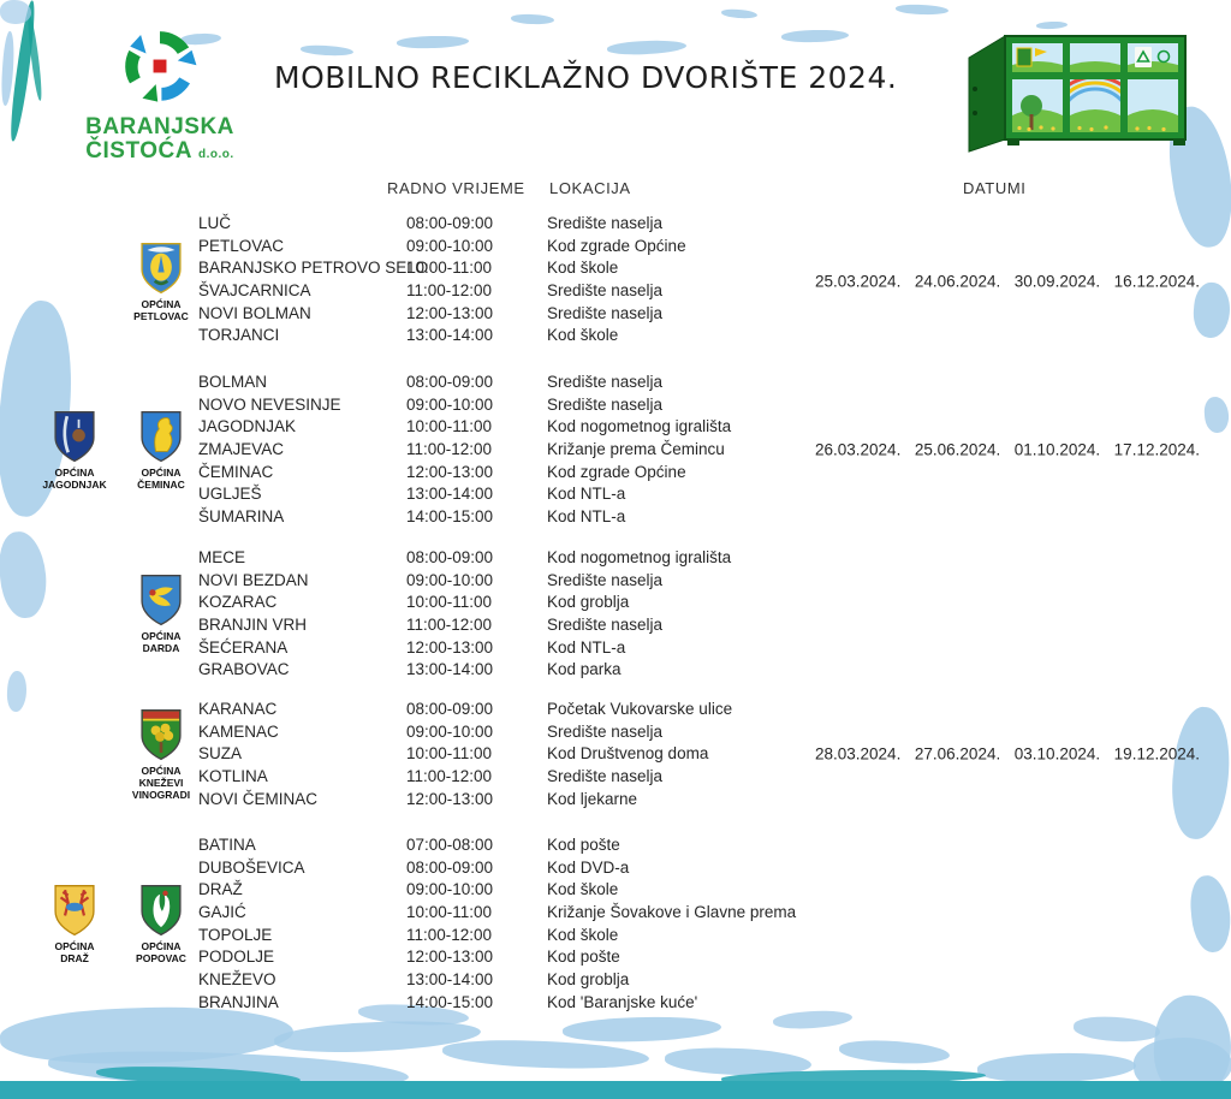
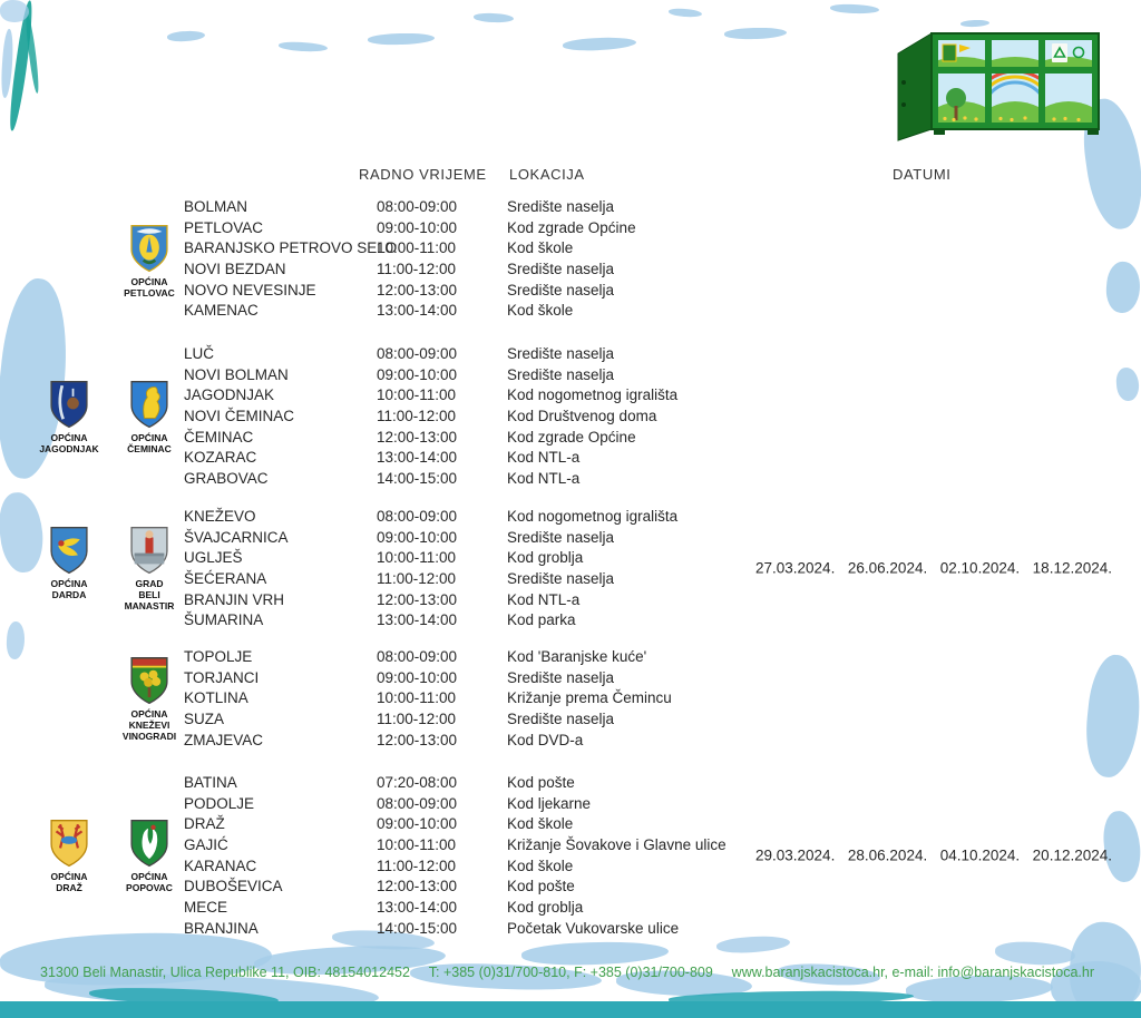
- BARANJSKA
- ČISTOĆA d.o.o.
- MOBILNO RECIKLAŽNO DVORIŠTE 2024.
  RADNO VRIJEME
  LOKACIJA
  DATUMI
  OPĆINA
  PETLOVAC
- LUČ
+ BOLMAN
  08:00-09:00
  Središte naselja
  PETLOVAC
  09:00-10:00
  Kod zgrade Općine
  BARANJSKO PETROVO SE
  10:00-11:00
  Kod škole
- ŠVAJCARNICA
+ NOVI BEZDAN
  11:00-12:00
  Središte naselja
- NOVI BOLMAN
+ NOVO NEVESINJE
  12:00-13:00
  Središte naselja
- TORJANCI
+ KAMENAC
  13:00-14:00
  Kod škole
- 25.03.2024.
- 24.06.2024.
- 30.09.2024.
- 16.12.2024.
  OPĆINA
  JAGODNJAK
  OPĆINA
  ČEMINAC
- BOLMAN
+ LUČ
  08:00-09:00
  Središte naselja
- NOVO NEVESINJE
+ NOVI BOLMAN
  09:00-10:00
  Središte naselja
  JAGODNJAK
  10:00-11:00
  Kod nogometnog igrališta
- ZMAJEVAC
+ NOVI ČEMINAC
  11:00-12:00
- Križanje prema Čemincu
+ Kod Društvenog doma
  ČEMINAC
  12:00-13:00
  Kod zgrade Općine
- UGLJEŠ
+ KOZARAC
  13:00-14:00
  Kod NTL-a
- ŠUMARINA
+ GRABOVAC
  14:00-15:00
  Kod NTL-a
- 26.03.2024.
- 25.06.2024.
- 01.10.2024.
- 17.12.2024.
  OPĆINA
  DARDA
+ GRAD
+ BELI MANASTIR
- MECE
+ KNEŽEVO
  08:00-09:00
  Kod nogometnog igrališta
- NOVI BEZDAN
+ ŠVAJCARNICA
  09:00-10:00
  Središte naselja
- KOZARAC
+ UGLJEŠ
  10:00-11:00
  Kod groblja
- BRANJIN VRH
+ ŠEĆERANA
  11:00-12:00
  Središte naselja
- ŠEĆERANA
+ BRANJIN VRH
  12:00-13:00
  Kod NTL-a
- GRABOVAC
+ ŠUMARINA
  13:00-14:00
  Kod parka
+ 27.03.2024.
+ 26.06.2024.
+ 02.10.2024.
+ 18.12.2024.
  OPĆINA
  KNEŽEVI
  VINOGRADI
- KARANAC
+ TOPOLJE
  08:00-09:00
- Početak Vukovarske ulice
+ Kod 'Baranjske kuće'
- KAMENAC
+ TORJANCI
  09:00-10:00
  Središte naselja
- SUZA
+ KOTLINA
  10:00-11:00
- Kod Društvenog doma
+ Križanje prema Čemincu
- KOTLINA
+ SUZA
  11:00-12:00
  Središte naselja
- NOVI ČEMINAC
+ ZMAJEVAC
  12:00-13:00
- Kod ljekarne
+ Kod DVD-a
- 28.03.2024.
- 27.06.2024.
- 03.10.2024.
- 19.12.2024.
  OPĆINA
  DRAŽ
  OPĆINA
  POPOVAC
  BATINA
- 07:00-08:00
+ 07:20-08:00
  Kod pošte
- DUBOŠEVICA
+ PODOLJE
  08:00-09:00
- Kod DVD-a
+ Kod ljekarne
  DRAŽ
  09:00-10:00
  Kod škole
  GAJIĆ
  10:00-11:00
- Križanje Šovakove i Glavne prema
+ Križanje Šovakove i Glavne ulice
- TOPOLJE
+ KARANAC
  11:00-12:00
  Kod škole
- PODOLJE
+ DUBOŠEVICA
  12:00-13:00
  Kod pošte
- KNEŽEVO
+ MECE
  13:00-14:00
  Kod groblja
  BRANJINA
  14:00-15:00
- Kod 'Baranjske kuće'
+ Početak Vukovarske ulice
+ 29.03.2024.
+ 28.06.2024.
+ 04.10.2024.
+ 20.12.2024.
+ 31300 Beli Manastir, Ulica Republike 11, OIB: 48154012452
+ T: +385 (0)31/700-810, F: +385 (0)31/700-809
+ www.baranjskacistoca.hr, e-mail: info@baranjskacistoca.hr
